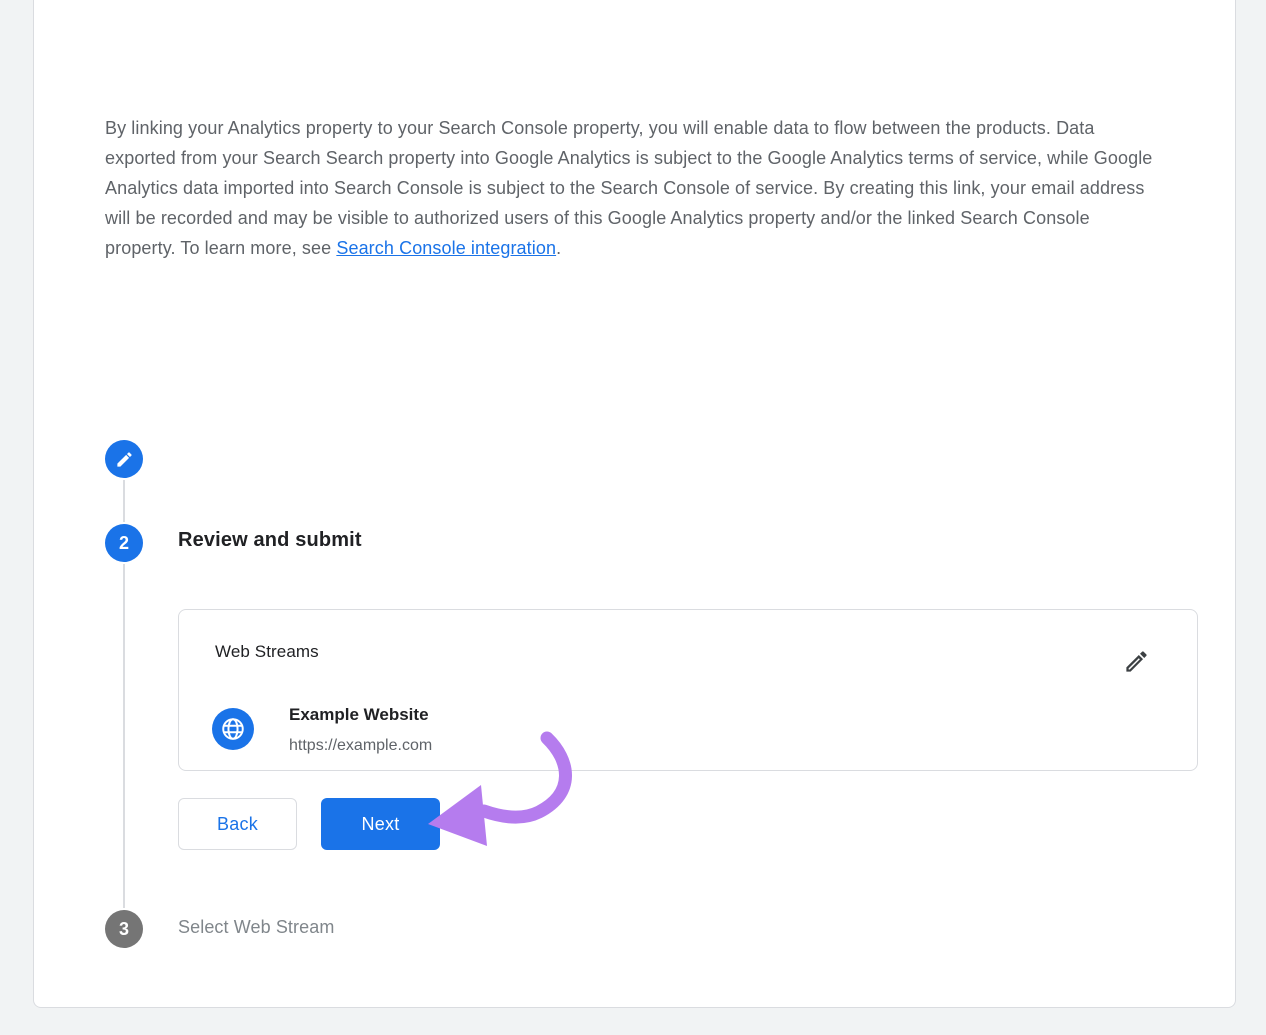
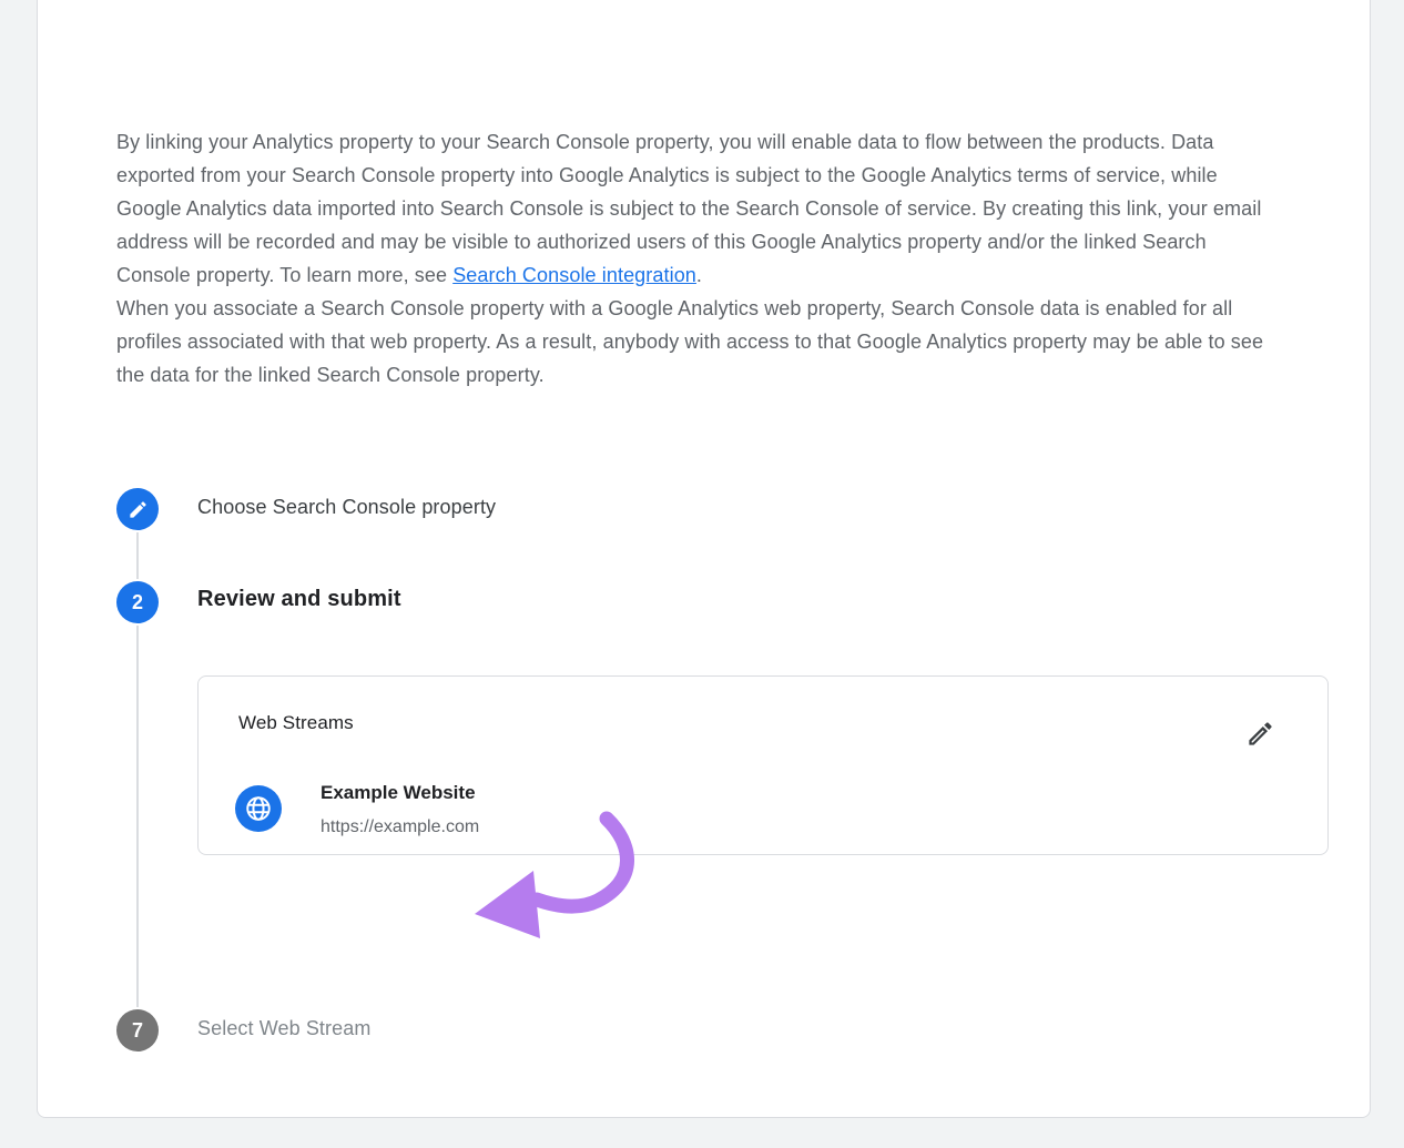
- By linking your Analytics property to your Search Console property, you will enable data to flow between the products. Data exported from your Search Search property into Google Analytics is subject to the Google Analytics terms of service, while Google Analytics data imported into Search Console is subject to the Search Console of service. By creating this link, your email address will be recorded and may be visible to authorized users of this Google Analytics property and/or the linked Search Console property. To learn more, see Search Console integration.
+ By linking your Analytics property to your Search Console property, you will enable data to flow between the products. Data exported from your Search Console property into Google Analytics is subject to the Google Analytics terms of service, while Google Analytics data imported into Search Console is subject to the Search Console of service. By creating this link, your email address will be recorded and may be visible to authorized users of this Google Analytics property and/or the linked Search Console property. To learn more, see Search Console integration.
+ When you associate a Search Console property with a Google Analytics web property, Search Console data is enabled for all profiles associated with that web property. As a result, anybody with access to that Google Analytics property may be able to see the data for the linked Search Console property.
+ Choose Search Console property
  2
  Review and submit
  Web Streams
  Example Website
  https://example.com
- Back
- Next
- 3
+ 7
  Select Web Stream
